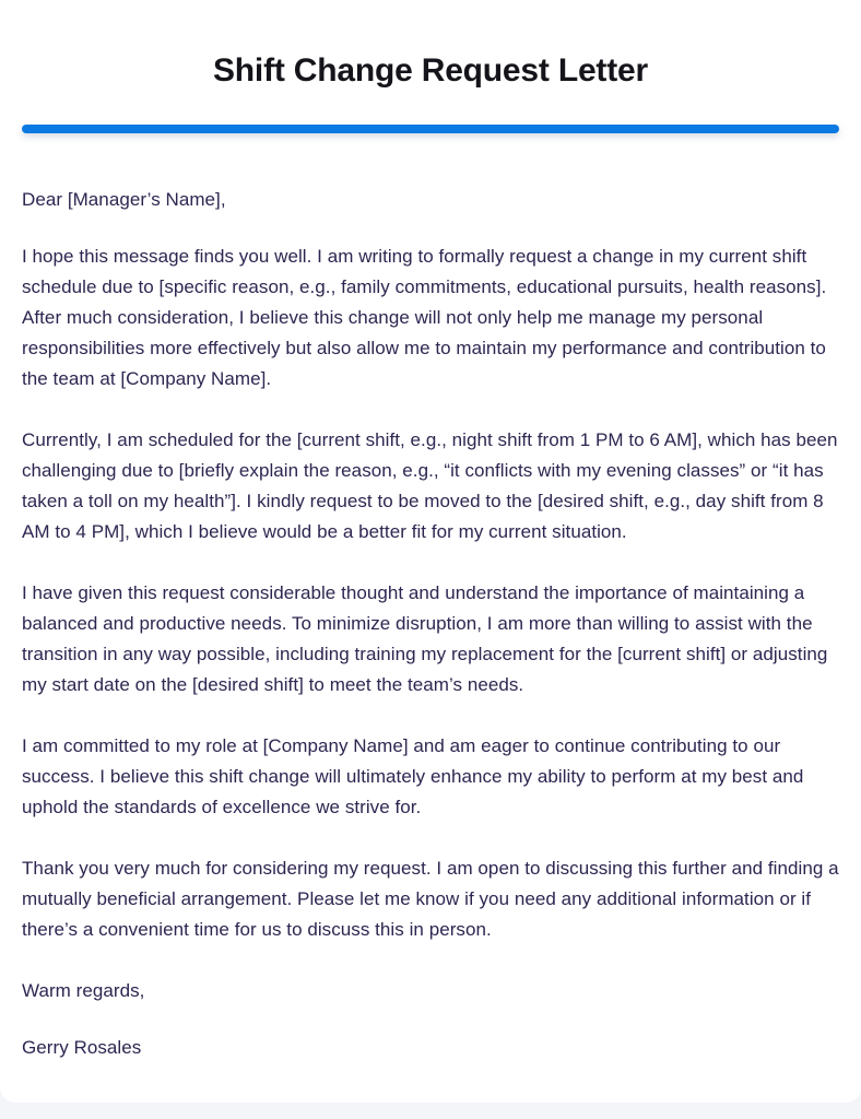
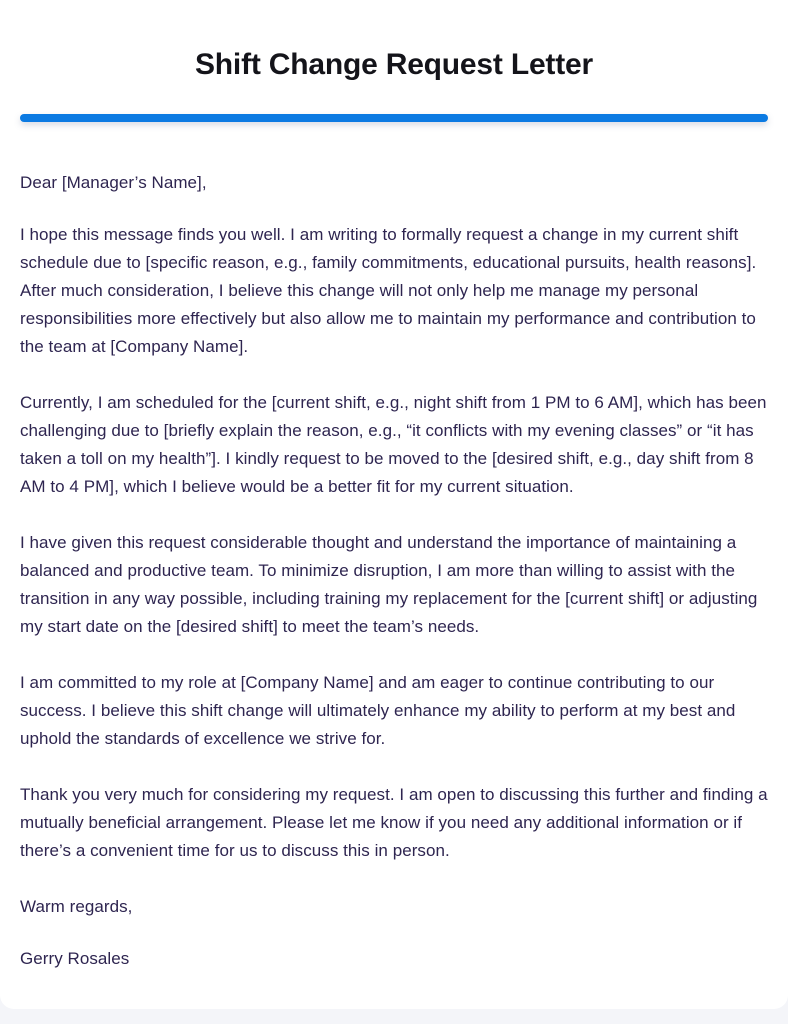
  Shift Change Request Letter
  Dear [Manager’s Name],
  I hope this message finds you well. I am writing to formally request a change in my current shift schedule due to [specific reason, e.g., family commitments, educational pursuits, health reasons]. After much consideration, I believe this change will not only help me manage my personal responsibilities more effectively but also allow me to maintain my performance and contribution to the team at [Company Name].
  Currently, I am scheduled for the [current shift, e.g., night shift from 1 PM to 6 AM], which has been challenging due to [briefly explain the reason, e.g., “it conflicts with my evening classes” or “it has taken a toll on my health”]. I kindly request to be moved to the [desired shift, e.g., day shift from 8 AM to 4 PM], which I believe would be a better fit for my current situation.
- I have given this request considerable thought and understand the importance of maintaining a balanced and productive needs. To minimize disruption, I am more than willing to assist with the transition in any way possible, including training my replacement for the [current shift] or adjusting my start date on the [desired shift] to meet the team’s needs.
+ I have given this request considerable thought and understand the importance of maintaining a balanced and productive team. To minimize disruption, I am more than willing to assist with the transition in any way possible, including training my replacement for the [current shift] or adjusting my start date on the [desired shift] to meet the team’s needs.
  I am committed to my role at [Company Name] and am eager to continue contributing to our success. I believe this shift change will ultimately enhance my ability to perform at my best and uphold the standards of excellence we strive for.
  Thank you very much for considering my request. I am open to discussing this further and finding a mutually beneficial arrangement. Please let me know if you need any additional information or if there’s a convenient time for us to discuss this in person.
  Warm regards,
  Gerry Rosales
